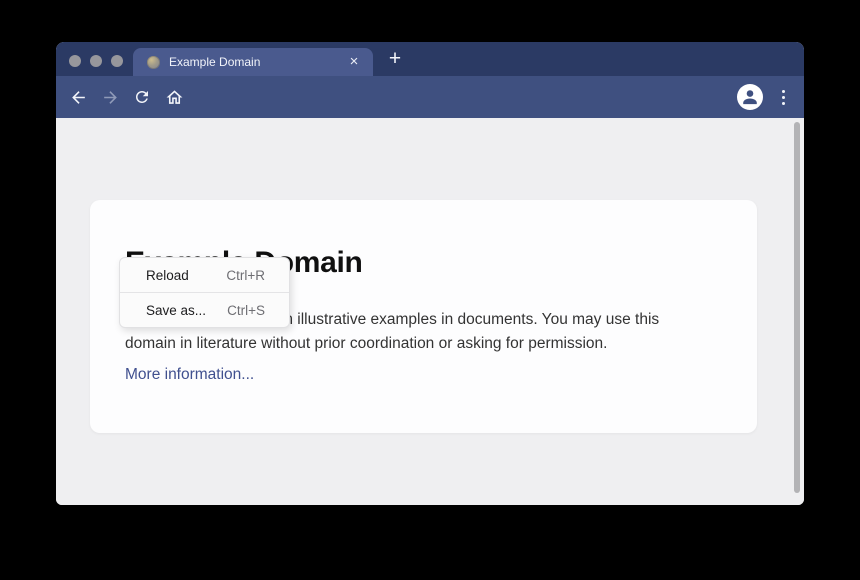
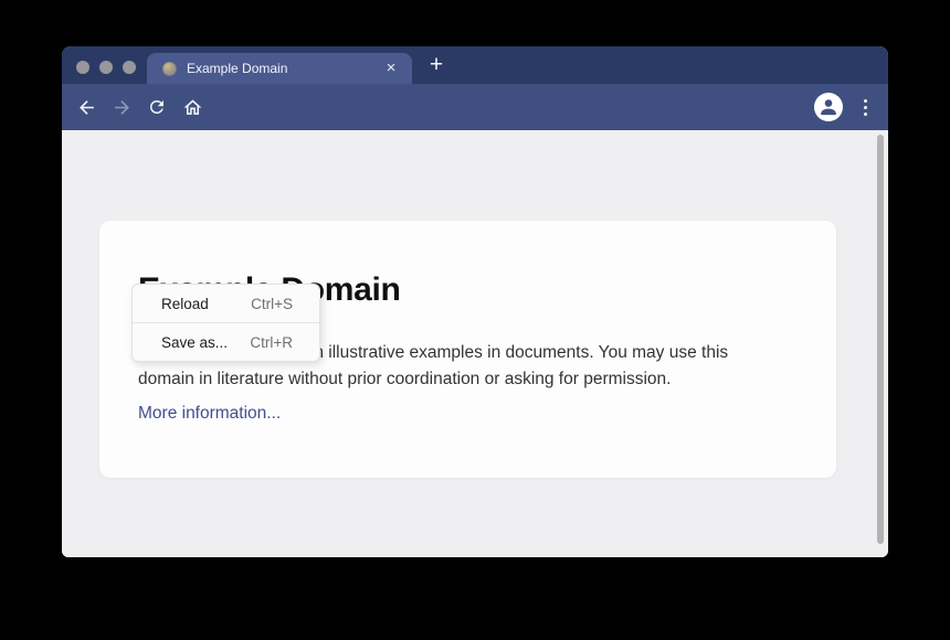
  Example Domain
  ×
  +
  illustrative examples in documents. You may use this domain in literature without prior coordination or asking for permission.
  More information...
  Reload
- Ctrl+R
+ Ctrl+S
  Save as...
- Ctrl+S
+ Ctrl+R
